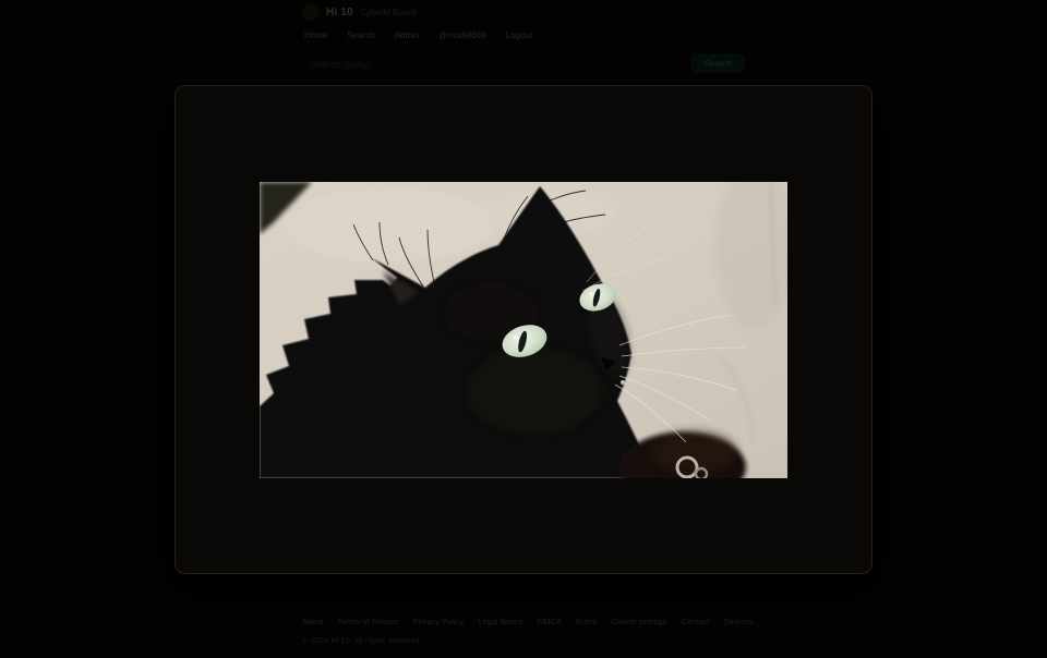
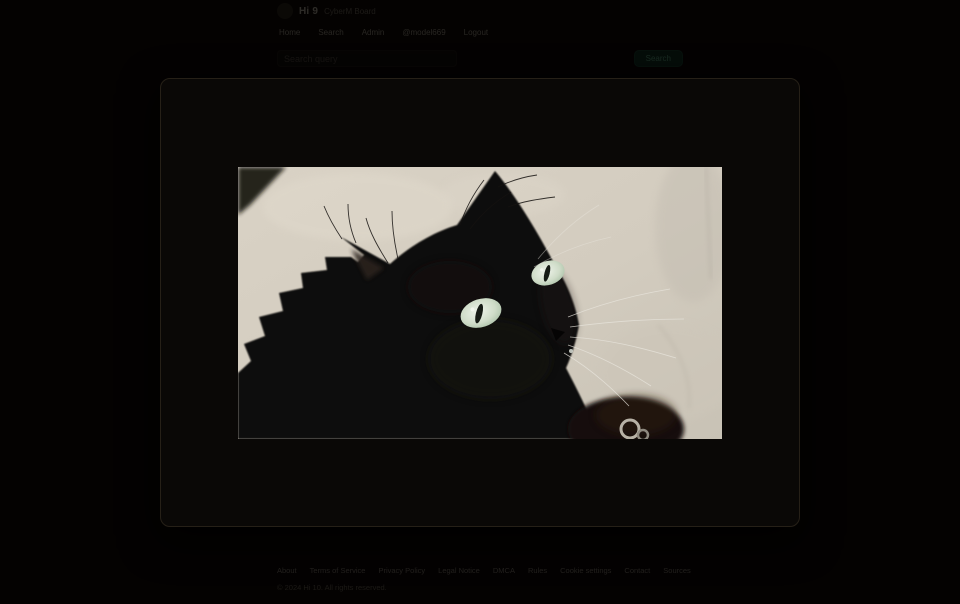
- Hi 10
+ Hi 9
  Home
  Search
  Admin
  @model669
  Logout
  Search
  About
  Terms of Service
  Privacy Policy
  Legal Notice
  DMCA
  Rules
  Cookie settings
